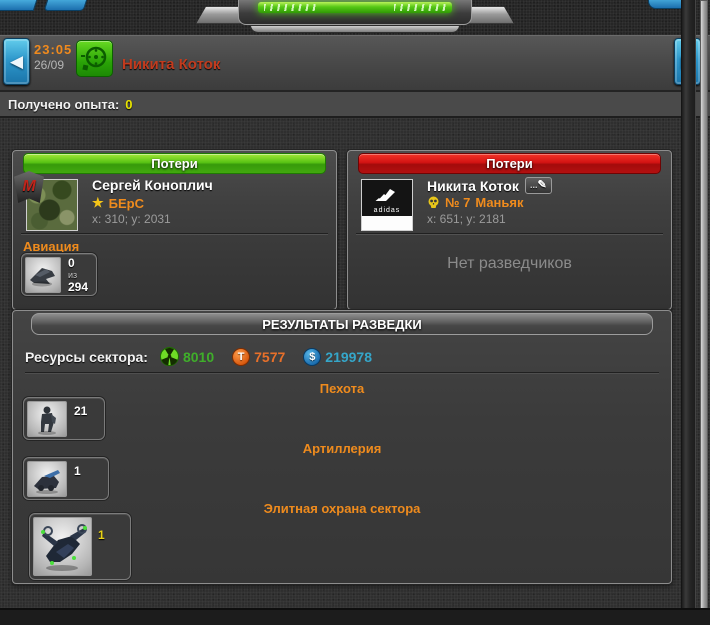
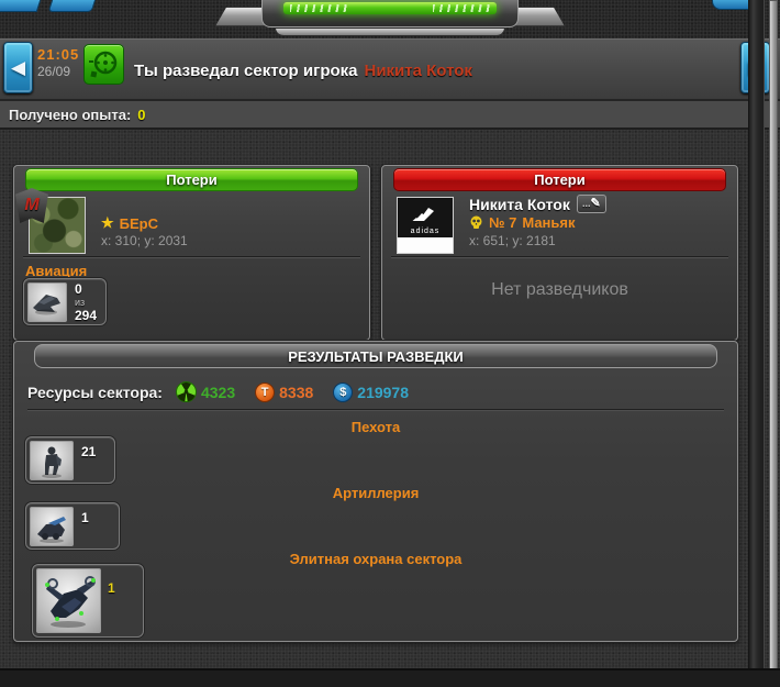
  ◀
- 23:05
+ 21:05
  26/09
+ Ты разведал сектор игрока
  Никита Коток
  Получено опыта:
  0
  Потери
  M
- Сергей Коноплич
  ★
  БЕрС
  x: 310; y: 2031
  Авиация
  0
  из
  294
  Потери
  Никита Коток
  ...✎
  № 7
  Маньяк
  x: 651; y: 2181
  Нет разведчиков
  РЕЗУЛЬТАТЫ РАЗВЕДКИ
  Ресурсы сектора:
- 8010
+ 4323
  T
- 7577
+ 8338
  $
  219978
  Пехота
  21
  Артиллерия
  1
  Элитная охрана сектора
  1
